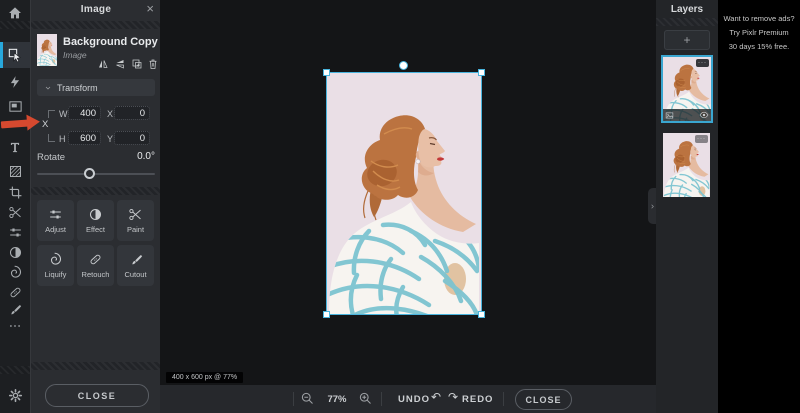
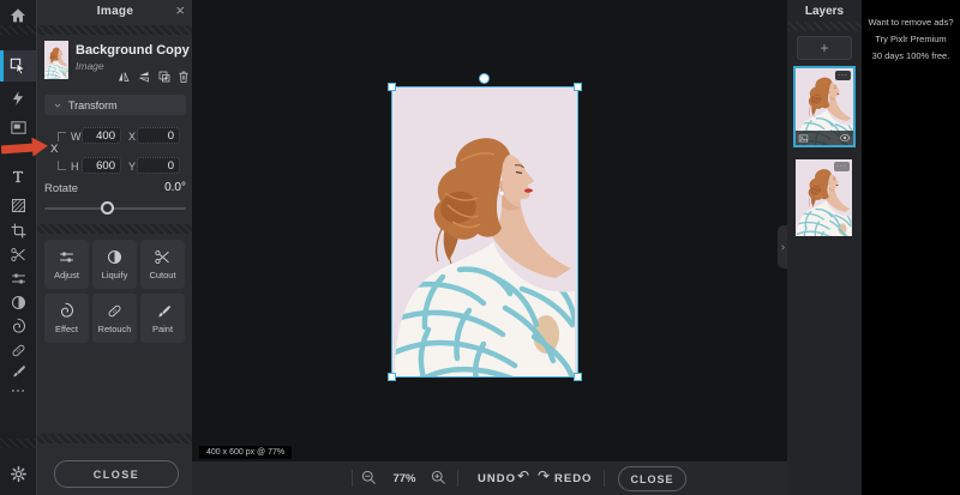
  Image
  ×
  Background Copy
  Image
  Transform
  X
  W
  400
  X
  0
  H
  600
  Y
  0
  Rotate
  0.0°
  Adjust
- Effect
+ Liquify
- Paint
+ Cutout
- Liquify
+ Effect
  Retouch
- Cutout
+ Paint
  CLOSE
  77%
  UNDO
  ↶
  ↷
  REDO
  CLOSE
  Layers
  +
  Want to remove ads?
  Try Pixlr Premium
- 30 days 15% free.
+ 30 days 100% free.
